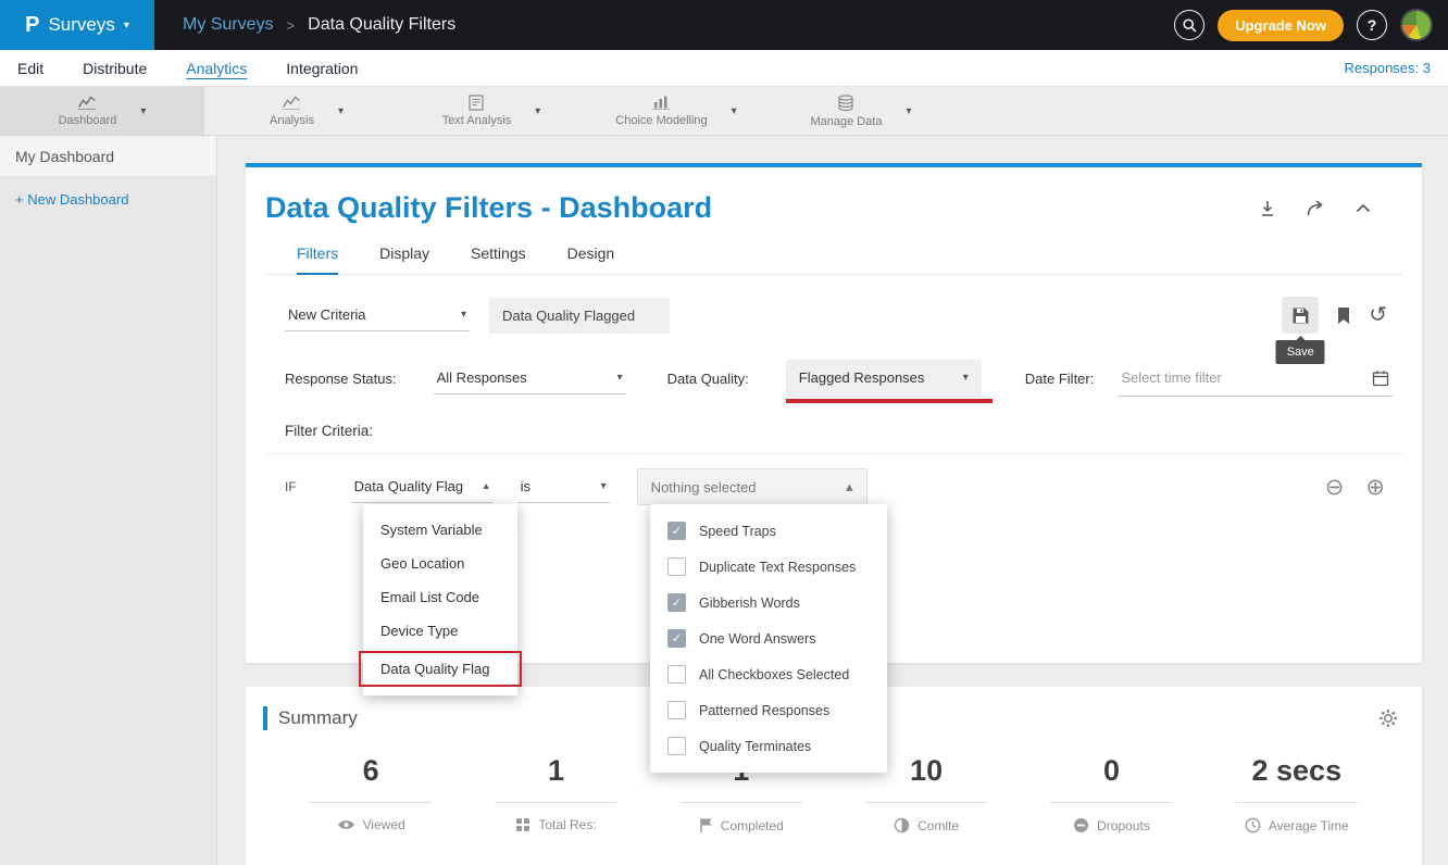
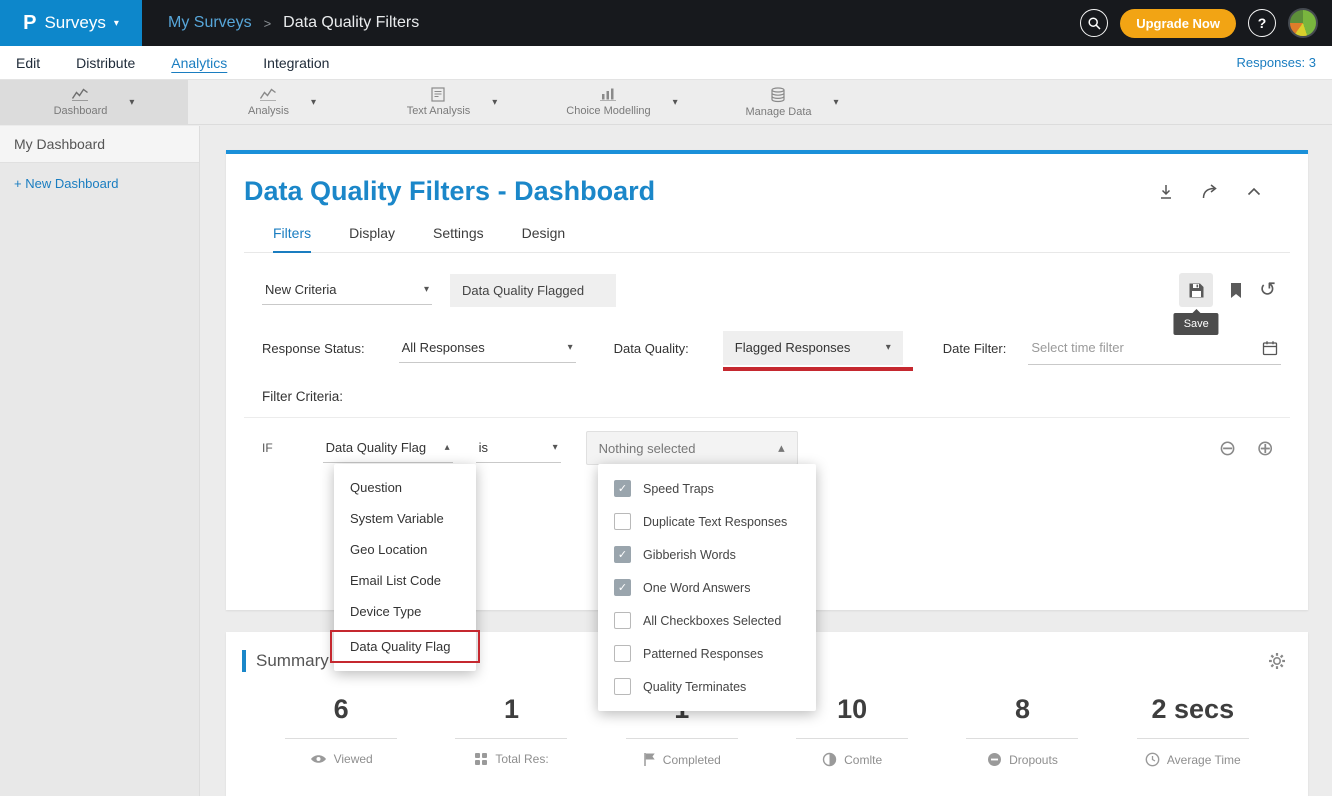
  P
  Surveys
  ▾
  My Surveys
  >
  Data Quality Filters
  Upgrade Now
  ?
  Edit
  Distribute
  Analytics
  Integration
  Responses: 3
  Dashboard
  ▾
  Analysis
  ▾
  Text Analysis
  ▾
  Choice Modelling
  ▾
  Manage Data
  ▾
  My Dashboard
  + New Dashboard
  Data Quality Filters - Dashboard
  Filters
  Display
  Settings
  Design
  New Criteria
  ▾
  Data Quality Flagged
  Save
  ↺
  Response Status:
  All Responses
  ▾
  Data Quality:
  Flagged Responses
  ▾
  Date Filter:
  Select time filter
  Filter Criteria:
  IF
  Data Quality Flag
  ▴
  is
  ▾
  Nothing selected
  ▴
  ⊖
  ⊕
+ Question
  System Variable
  Geo Location
  Email List Code
  Device Type
  Data Quality Flag
  ✓
  Speed Traps
  Duplicate Text Responses
  ✓
  Gibberish Words
  ✓
  One Word Answers
  All Checkboxes Selected
  Patterned Responses
  Quality Terminates
  Summary
  6
  Viewed
  1
  Total Res:
  Completed
  10
  Comlte
- 0
+ 8
  Dropouts
  2 secs
  Average Time
